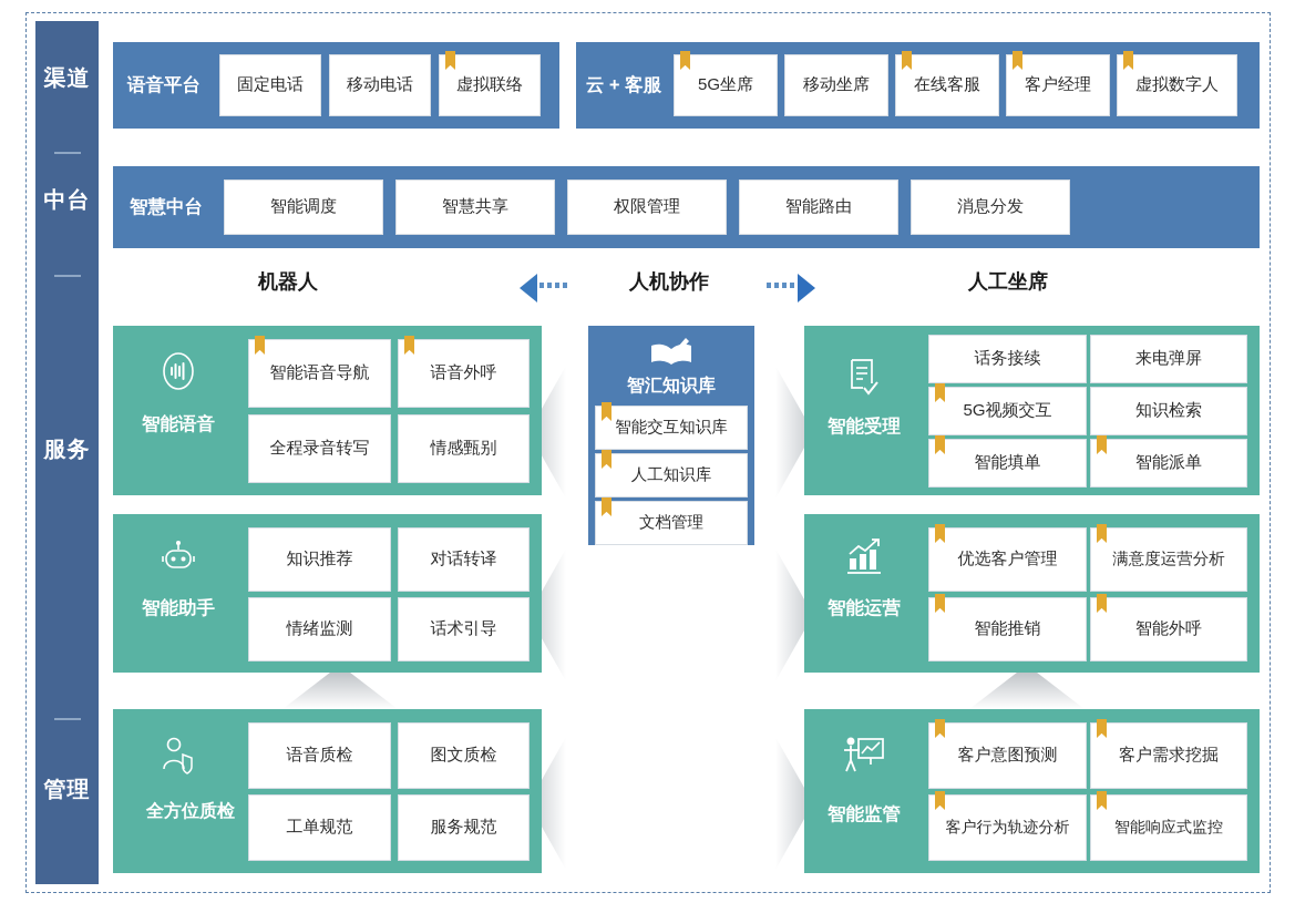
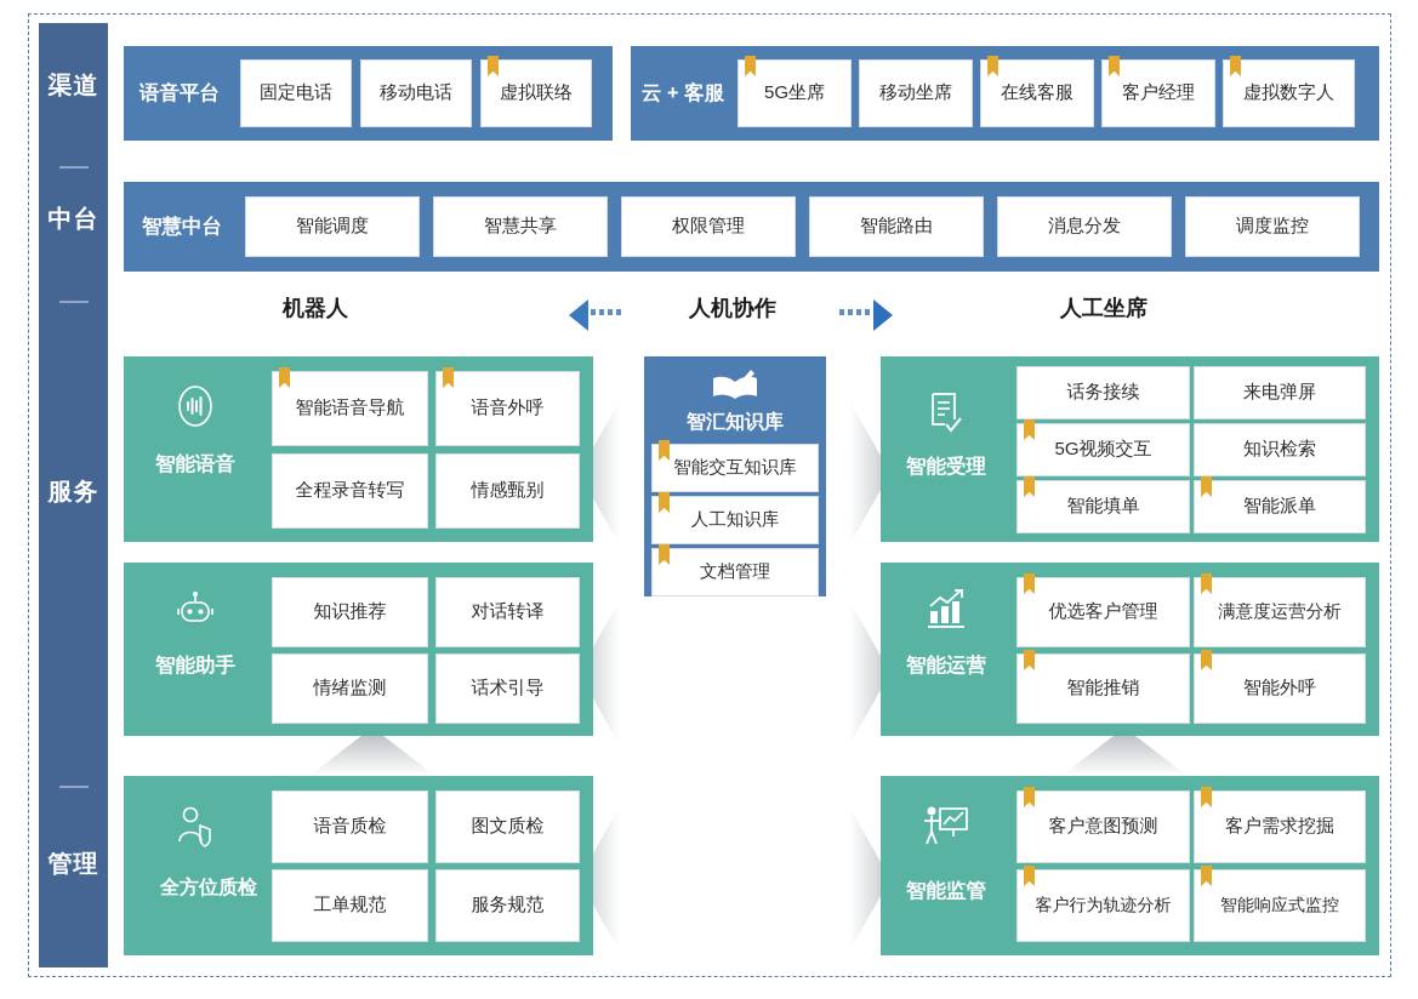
  渠道
  中台
  服务
  管理
  语音平台
  固定电话
  移动电话
  虚拟联络
  云 + 客服
  5G坐席
  移动坐席
  在线客服
  客户经理
  虚拟数字人
  智慧中台
  智能调度
  智慧共享
  权限管理
  智能路由
  消息分发
+ 调度监控
  机器人
  人机协作
  人工坐席
  智能语音
  智能语音导航
  语音外呼
  全程录音转写
  情感甄别
  智能助手
  知识推荐
  对话转译
  情绪监测
  话术引导
  全方位质检
  语音质检
  图文质检
  工单规范
  服务规范
  智汇知识库
  智能交互知识库
  人工知识库
  文档管理
  智能受理
  话务接续
  来电弹屏
  5G视频交互
  知识检索
  智能填单
  智能派单
  智能运营
  优选客户管理
  满意度运营分析
  智能推销
  智能外呼
  智能监管
  客户意图预测
  客户需求挖掘
  客户行为轨迹分析
  智能响应式监控
